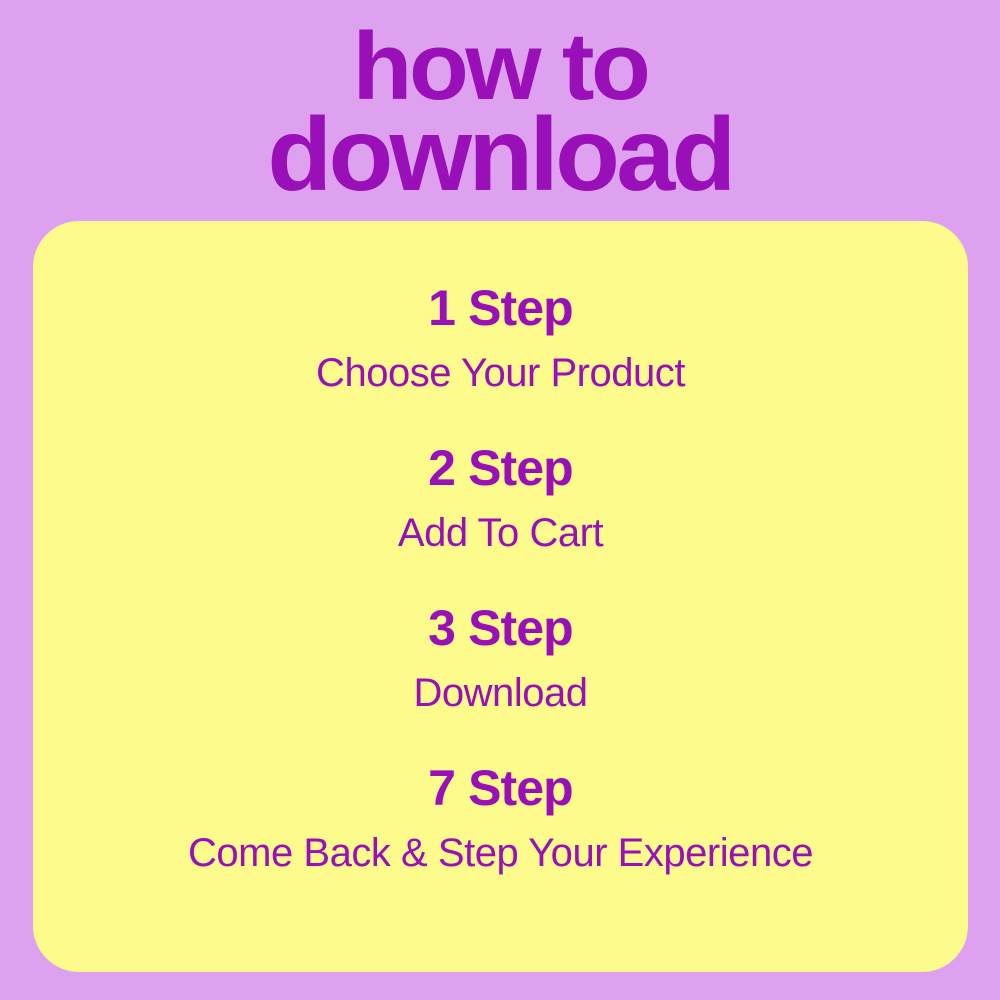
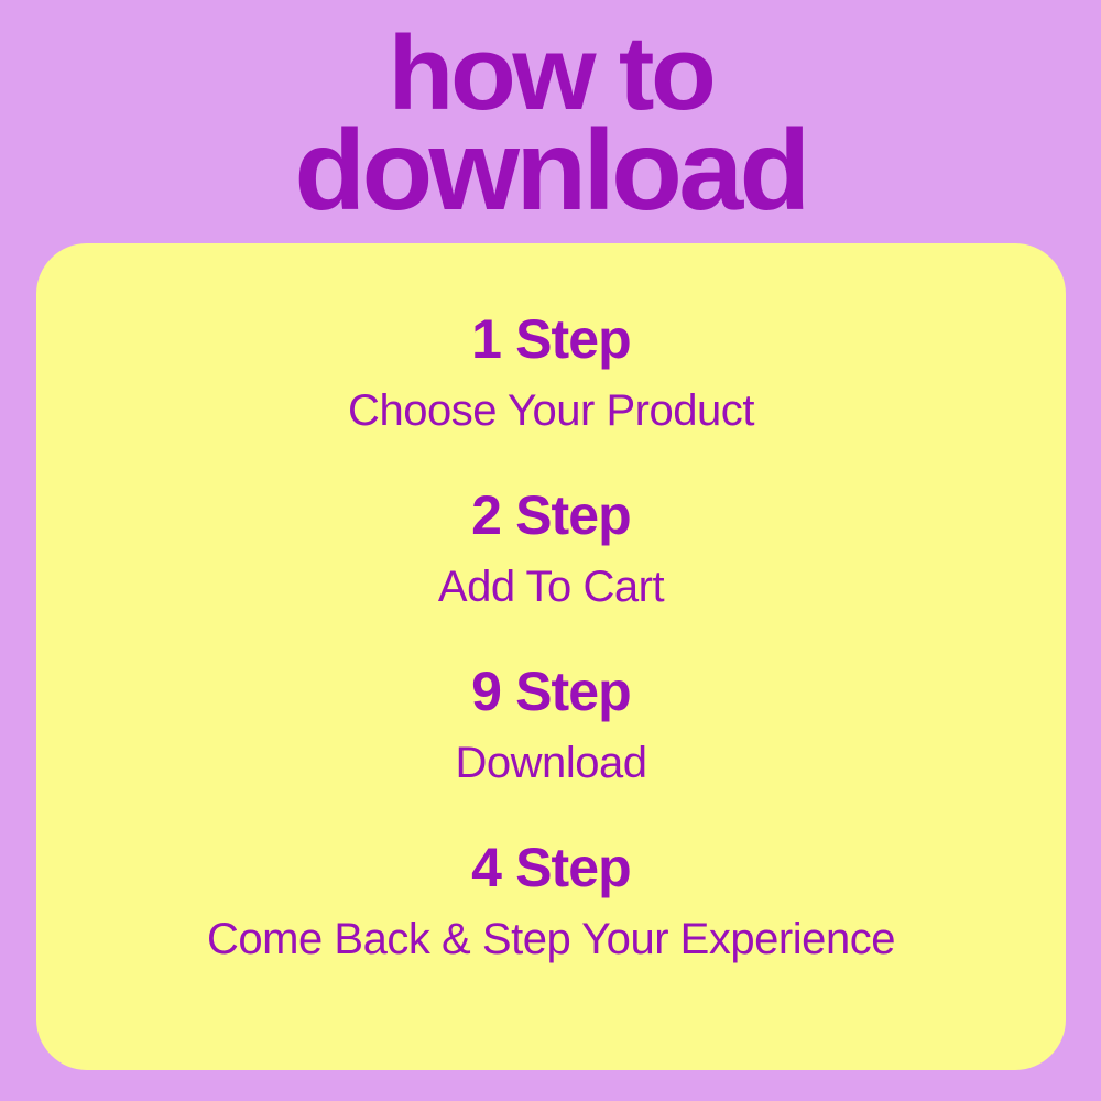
  how to
  download
  1 Step
  Choose Your Product
  2 Step
  Add To Cart
- 3 Step
+ 9 Step
  Download
- 7 Step
+ 4 Step
  Come Back & Step Your Experience
